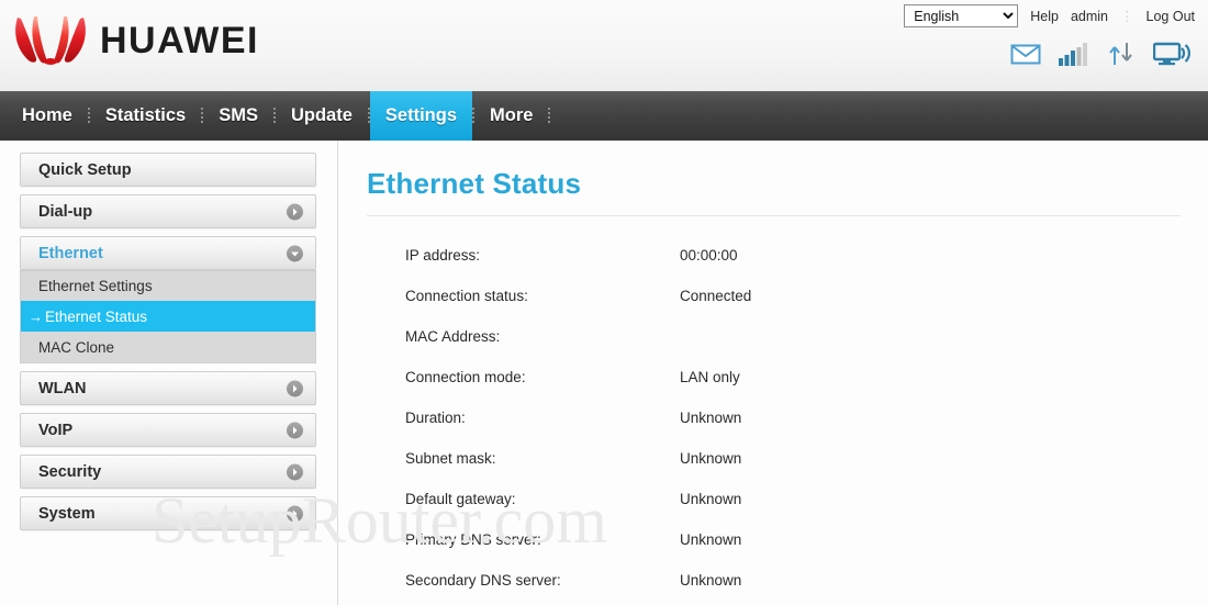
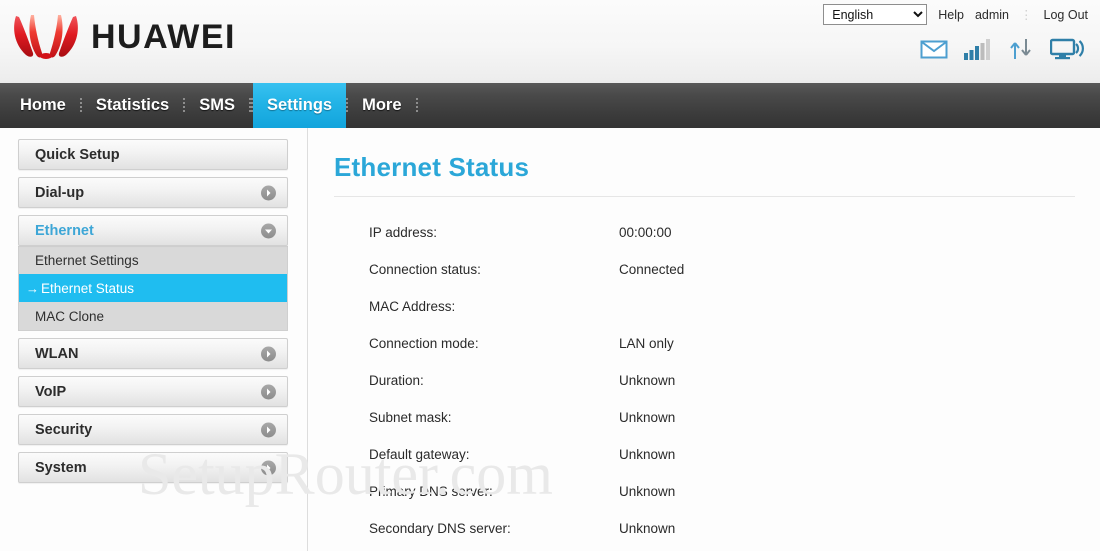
  HUAWEI
  English
  Help
  admin
  ⋮
  Log Out
  Home
  Statistics
  SMS
- Update
  Settings
  More
  Quick Setup
  Dial-up
  Ethernet
  Ethernet Settings
  →
  Ethernet Status
  MAC Clone
  WLAN
  VoIP
  Security
  System
  Ethernet Status
  IP address:
  00:00:00
  Connection status:
  Connected
  MAC Address:
  Connection mode:
  LAN only
  Duration:
  Unknown
  Subnet mask:
  Unknown
  Default gateway:
  Unknown
  Primary DNS server:
  Unknown
  Secondary DNS server:
  Unknown
  SetupRouter.com
